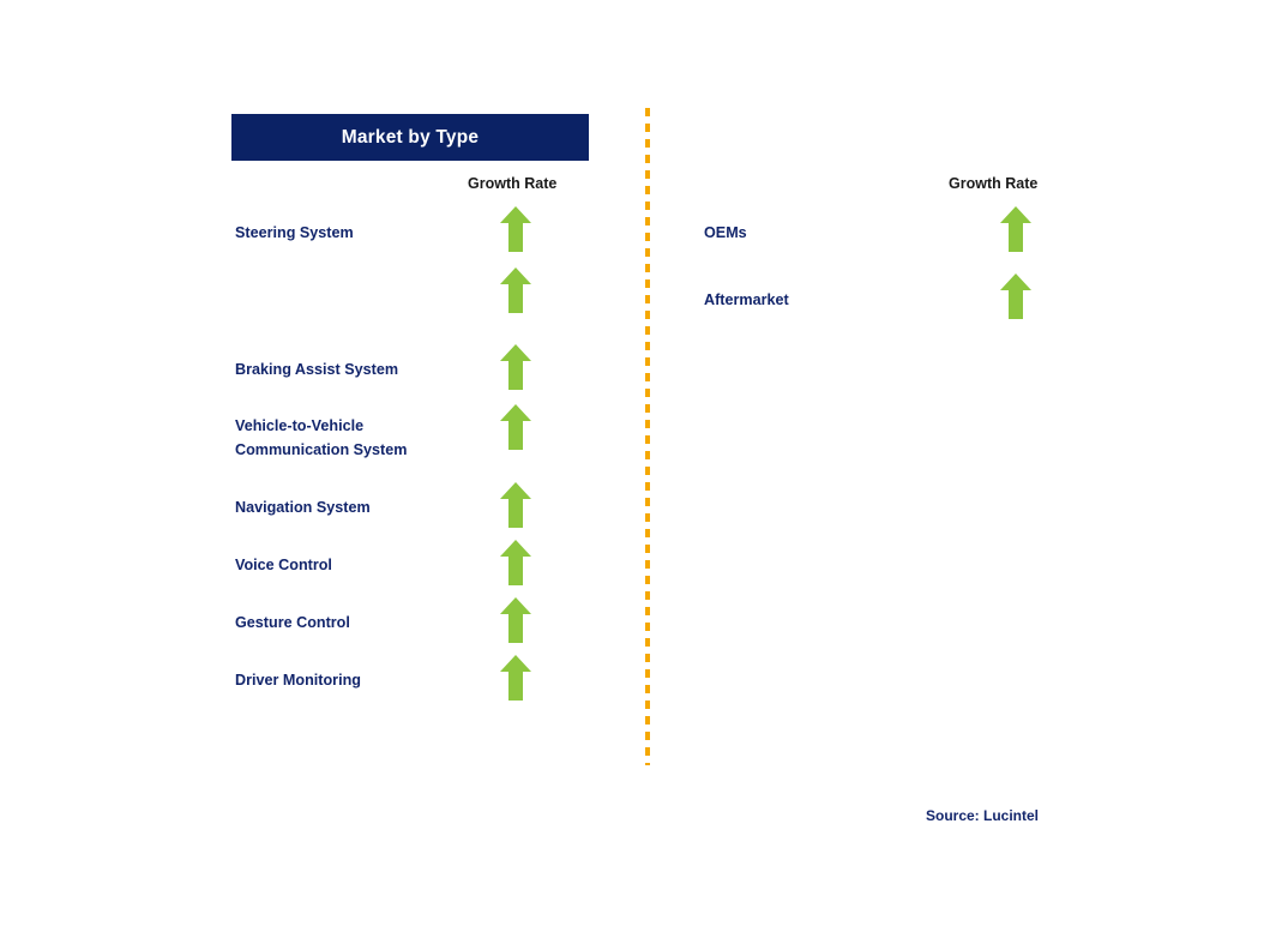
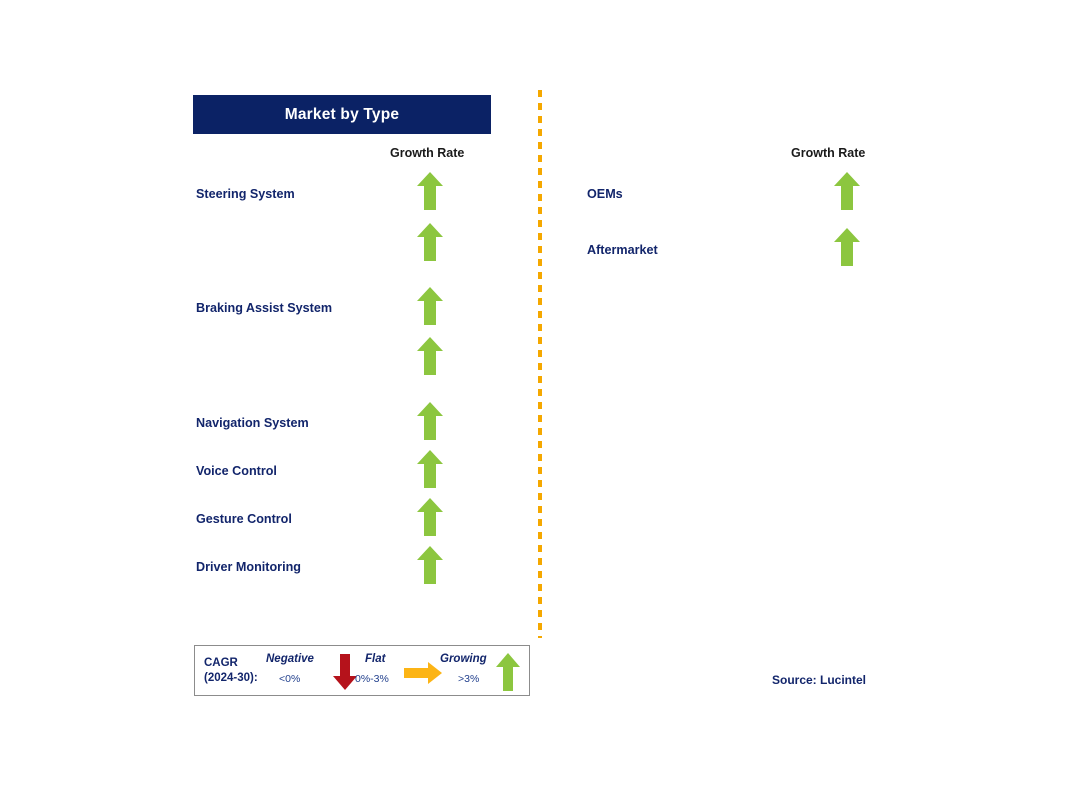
  Market by Type
  Growth Rate
  Steering System
  Braking Assist System
- Vehicle-to-Vehicle
- Communication System
  Navigation System
  Voice Control
  Gesture Control
  Driver Monitoring
  Growth Rate
  OEMs
  Aftermarket
+ CAGR
+ (2024-30):
+ Negative
+ <0%
+ Flat
+ 0%-3%
+ Growing
+ >3%
  Source: Lucintel
